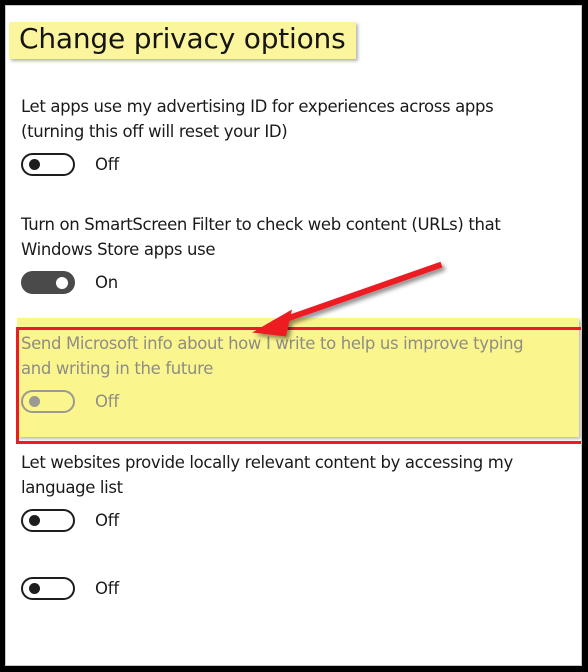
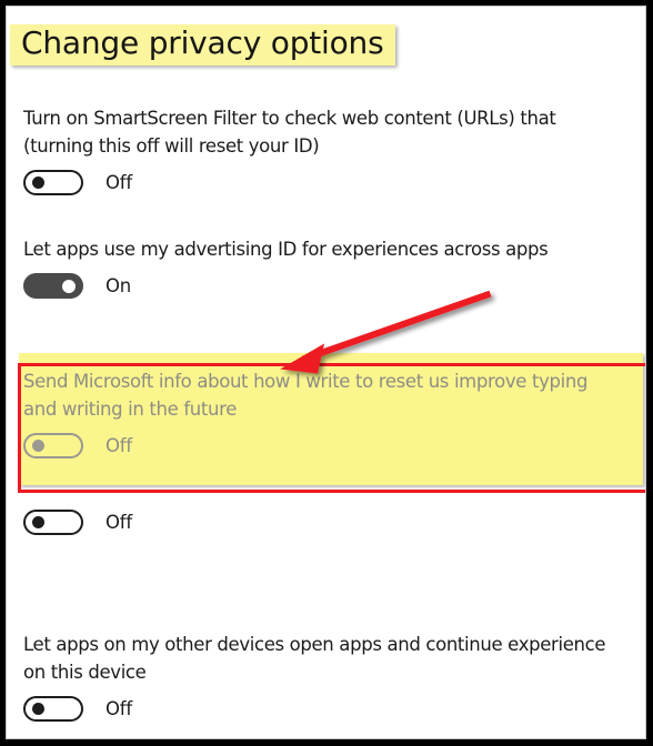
  Change privacy options
- Let apps use my advertising ID for experiences across apps
+ Turn on SmartScreen Filter to check web content (URLs) that
  (turning this off will reset your ID)
  Off
- Turn on SmartScreen Filter to check web content (URLs) that
+ Let apps use my advertising ID for experiences across apps
- Windows Store apps use
  On
- Send Microsoft info about how I write to help us improve typing
+ Send Microsoft info about how I write to reset us improve typing
  and writing in the future
  Off
- Let websites provide locally relevant content by accessing my
- language list
  Off
+ Let apps on my other devices open apps and continue experience
+ on this device
  Off
